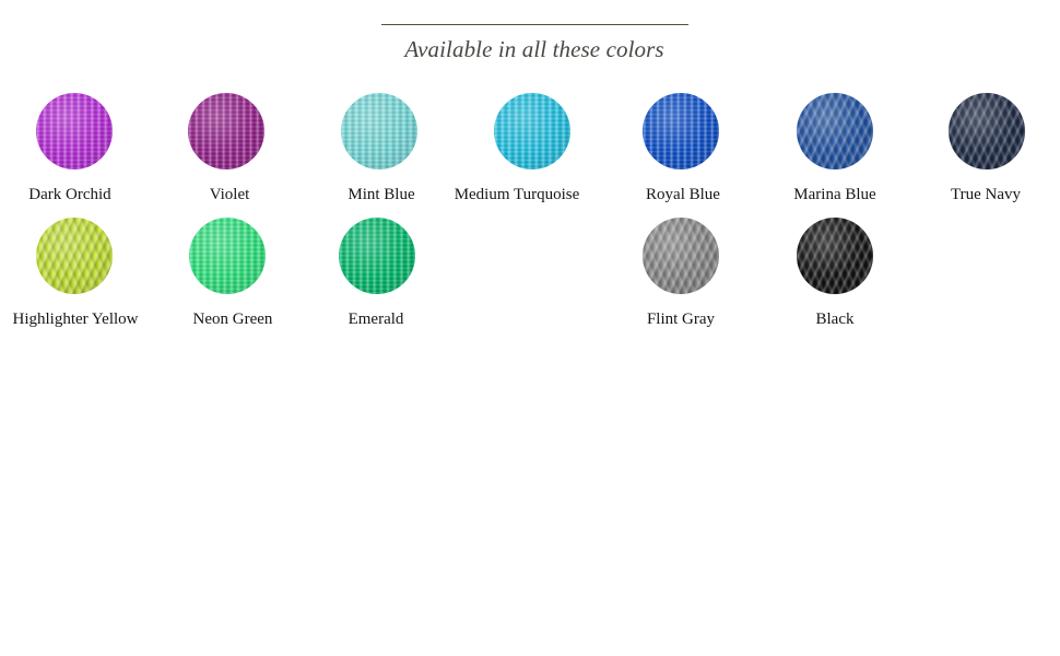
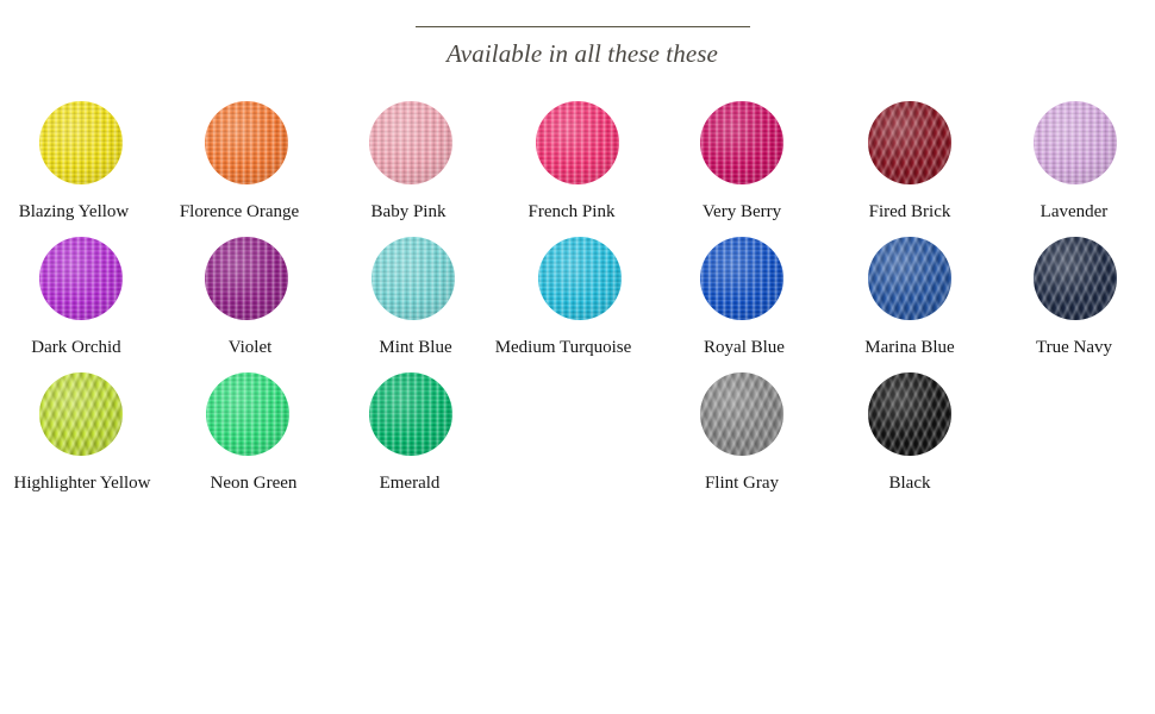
- Available in all these colors
+ Available in all these these
+ Blazing Yellow
+ Florence Orange
+ Baby Pink
+ French Pink
+ Very Berry
+ Fired Brick
+ Lavender
  Dark Orchid
  Violet
  Mint Blue
  Medium Turquoise
  Royal Blue
  Marina Blue
  True Navy
  Highlighter Yellow
  Neon Green
  Emerald
  Flint Gray
  Black
